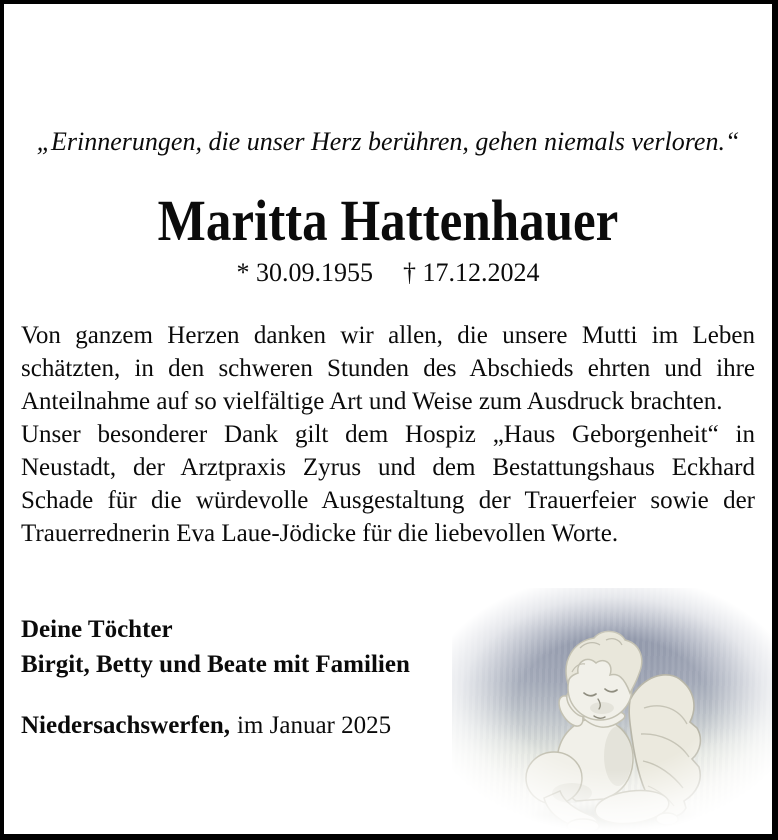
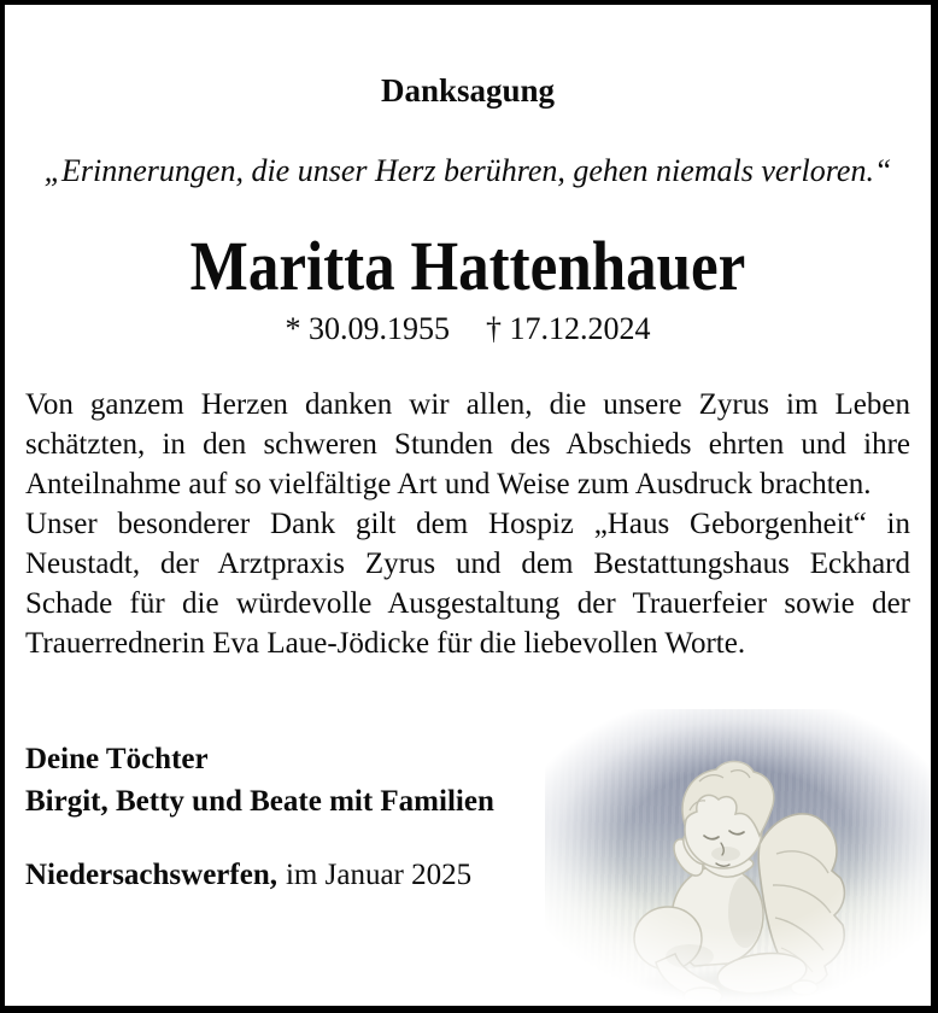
+ Danksagung
  „Erinnerungen, die unser Herz berühren, gehen niemals verloren.“
  Maritta Hattenhauer
  * 30.09.1955
  † 17.12.2024
- Von ganzem Herzen danken wir allen, die unsere Mutti im Leben schätzten, in den schweren Stunden des Abschieds ehrten und ihre Anteilnahme auf so vielfältige Art und Weise zum Ausdruck brachten.
+ Von ganzem Herzen danken wir allen, die unsere Zyrus im Leben schätzten, in den schweren Stunden des Abschieds ehrten und ihre Anteilnahme auf so vielfältige Art und Weise zum Ausdruck brachten.
  Unser besonderer Dank gilt dem Hospiz „Haus Geborgenheit“ in Neustadt, der Arztpraxis Zyrus und dem Bestattungshaus Eckhard Schade für die würdevolle Ausgestaltung der Trauerfeier sowie der Trauerrednerin Eva Laue-Jödicke für die liebevollen Worte.
  Deine Töchter
  Birgit, Betty und Beate mit Familien
  Niedersachswerfen, im Januar 2025
